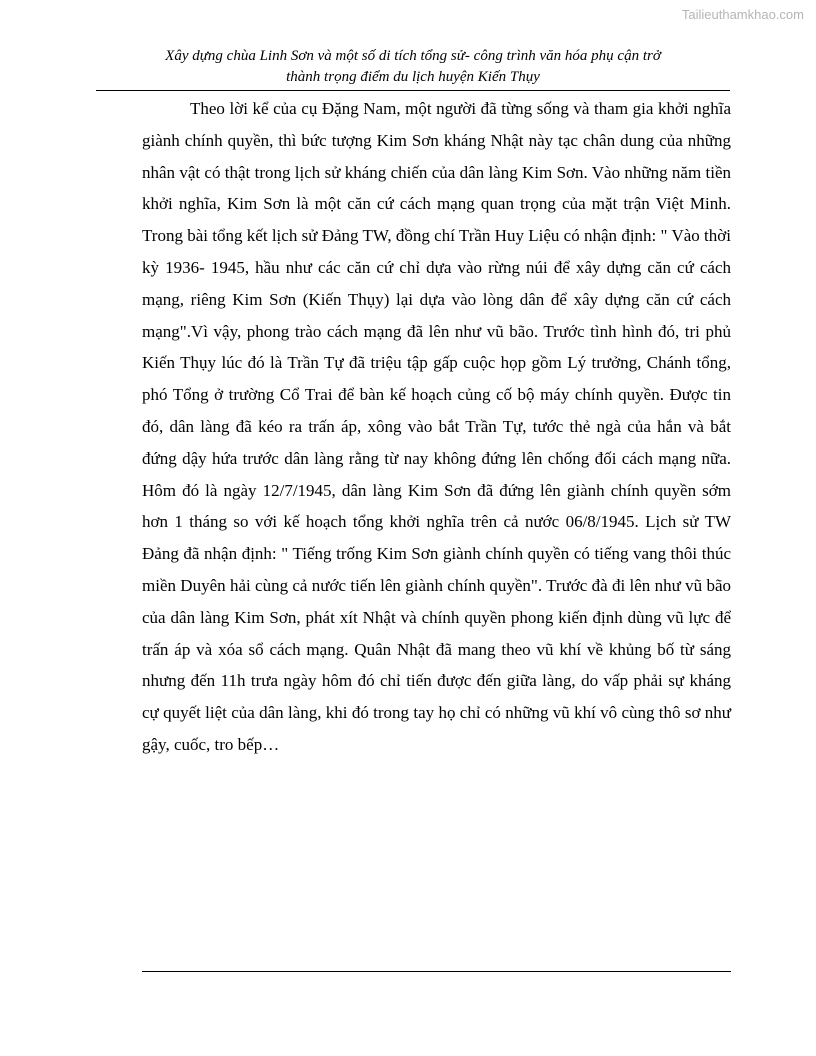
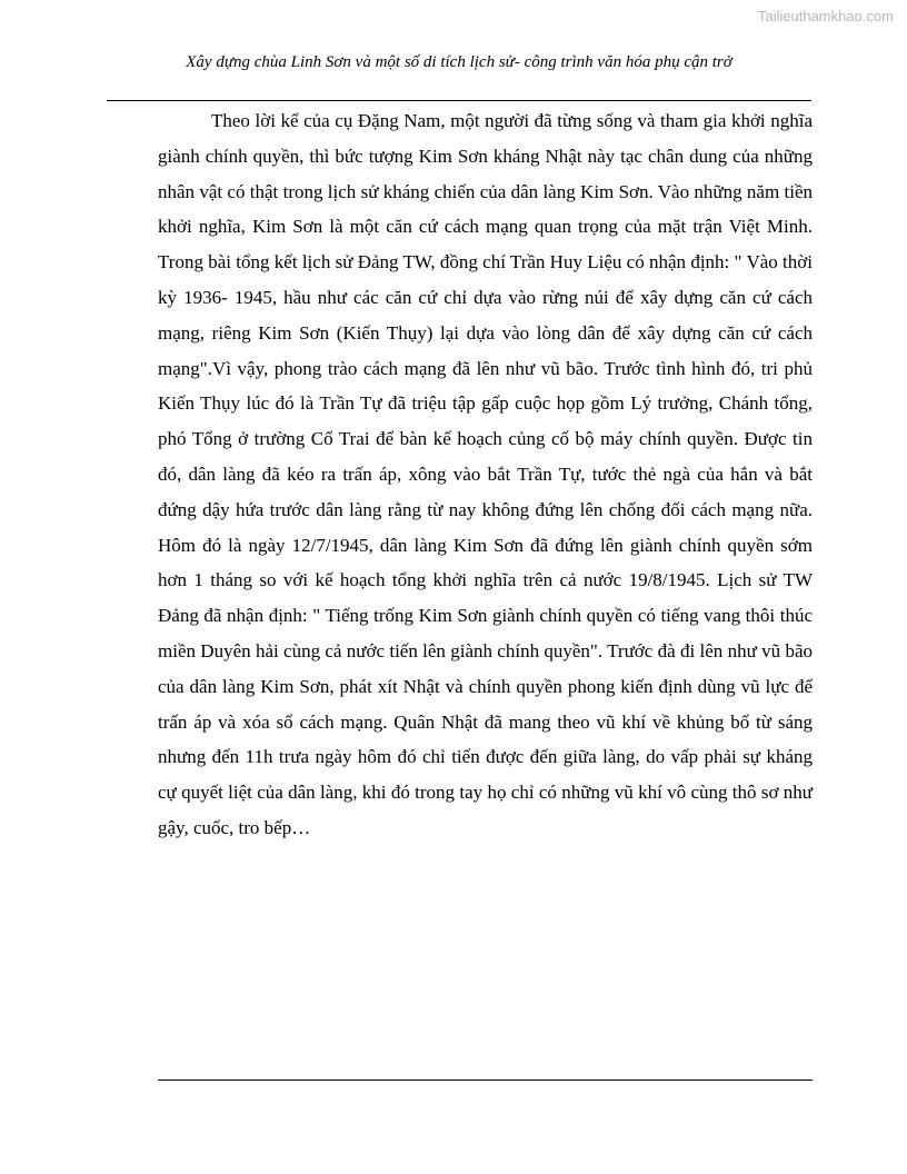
  Tailieuthamkhao.com
- Xây dựng chùa Linh Sơn và một số di tích tổng sử- công trình văn hóa phụ cận trở
+ Xây dựng chùa Linh Sơn và một số di tích lịch sử- công trình văn hóa phụ cận trở
- thành trọng điểm du lịch huyện Kiến Thụy
- Theo lời kể của cụ Đặng Nam, một người đã từng sống và tham gia khởi nghĩa giành chính quyền, thì bức tượng Kim Sơn kháng Nhật này tạc chân dung của những nhân vật có thật trong lịch sử kháng chiến của dân làng Kim Sơn. Vào những năm tiền khởi nghĩa, Kim Sơn là một căn cứ cách mạng quan trọng của mặt trận Việt Minh. Trong bài tổng kết lịch sử Đảng TW, đồng chí Trần Huy Liệu có nhận định: " Vào thời kỳ 1936- 1945, hầu như các căn cứ chỉ dựa vào rừng núi để xây dựng căn cứ cách mạng, riêng Kim Sơn (Kiến Thụy) lại dựa vào lòng dân để xây dựng căn cứ cách mạng".Vì vậy, phong trào cách mạng đã lên như vũ bão. Trước tình hình đó, tri phủ Kiến Thụy lúc đó là Trần Tự đã triệu tập gấp cuộc họp gồm Lý trưởng, Chánh tổng, phó Tổng ở trường Cổ Trai để bàn kế hoạch củng cố bộ máy chính quyền. Được tin đó, dân làng đã kéo ra trấn áp, xông vào bắt Trần Tự, tước thẻ ngà của hắn và bắt đứng dậy hứa trước dân làng rằng từ nay không đứng lên chống đối cách mạng nữa. Hôm đó là ngày 12/7/1945, dân làng Kim Sơn đã đứng lên giành chính quyền sớm hơn 1 tháng so với kế hoạch tổng khởi nghĩa trên cả nước 06/8/1945. Lịch sử TW Đảng đã nhận định: " Tiếng trống Kim Sơn giành chính quyền có tiếng vang thôi thúc miền Duyên hải cùng cả nước tiến lên giành chính quyền". Trước đà đi lên như vũ bão của dân làng Kim Sơn, phát xít Nhật và chính quyền phong kiến định dùng vũ lực để trấn áp và xóa sổ cách mạng. Quân Nhật đã mang theo vũ khí về khủng bố từ sáng nhưng đến 11h trưa ngày hôm đó chỉ tiến được đến giữa làng, do vấp phải sự kháng cự quyết liệt của dân làng, khi đó trong tay họ chỉ có những vũ khí vô cùng thô sơ như gậy, cuốc, tro bếp…
+ Theo lời kể của cụ Đặng Nam, một người đã từng sống và tham gia khởi nghĩa giành chính quyền, thì bức tượng Kim Sơn kháng Nhật này tạc chân dung của những nhân vật có thật trong lịch sử kháng chiến của dân làng Kim Sơn. Vào những năm tiền khởi nghĩa, Kim Sơn là một căn cứ cách mạng quan trọng của mặt trận Việt Minh. Trong bài tổng kết lịch sử Đảng TW, đồng chí Trần Huy Liệu có nhận định: " Vào thời kỳ 1936- 1945, hầu như các căn cứ chỉ dựa vào rừng núi để xây dựng căn cứ cách mạng, riêng Kim Sơn (Kiến Thụy) lại dựa vào lòng dân để xây dựng căn cứ cách mạng".Vì vậy, phong trào cách mạng đã lên như vũ bão. Trước tình hình đó, tri phủ Kiến Thụy lúc đó là Trần Tự đã triệu tập gấp cuộc họp gồm Lý trưởng, Chánh tổng, phó Tổng ở trường Cổ Trai để bàn kế hoạch củng cố bộ máy chính quyền. Được tin đó, dân làng đã kéo ra trấn áp, xông vào bắt Trần Tự, tước thẻ ngà của hắn và bắt đứng dậy hứa trước dân làng rằng từ nay không đứng lên chống đối cách mạng nữa. Hôm đó là ngày 12/7/1945, dân làng Kim Sơn đã đứng lên giành chính quyền sớm hơn 1 tháng so với kế hoạch tổng khởi nghĩa trên cả nước 19/8/1945. Lịch sử TW Đảng đã nhận định: " Tiếng trống Kim Sơn giành chính quyền có tiếng vang thôi thúc miền Duyên hải cùng cả nước tiến lên giành chính quyền". Trước đà đi lên như vũ bão của dân làng Kim Sơn, phát xít Nhật và chính quyền phong kiến định dùng vũ lực để trấn áp và xóa sổ cách mạng. Quân Nhật đã mang theo vũ khí về khủng bố từ sáng nhưng đến 11h trưa ngày hôm đó chỉ tiến được đến giữa làng, do vấp phải sự kháng cự quyết liệt của dân làng, khi đó trong tay họ chỉ có những vũ khí vô cùng thô sơ như gậy, cuốc, tro bếp…
